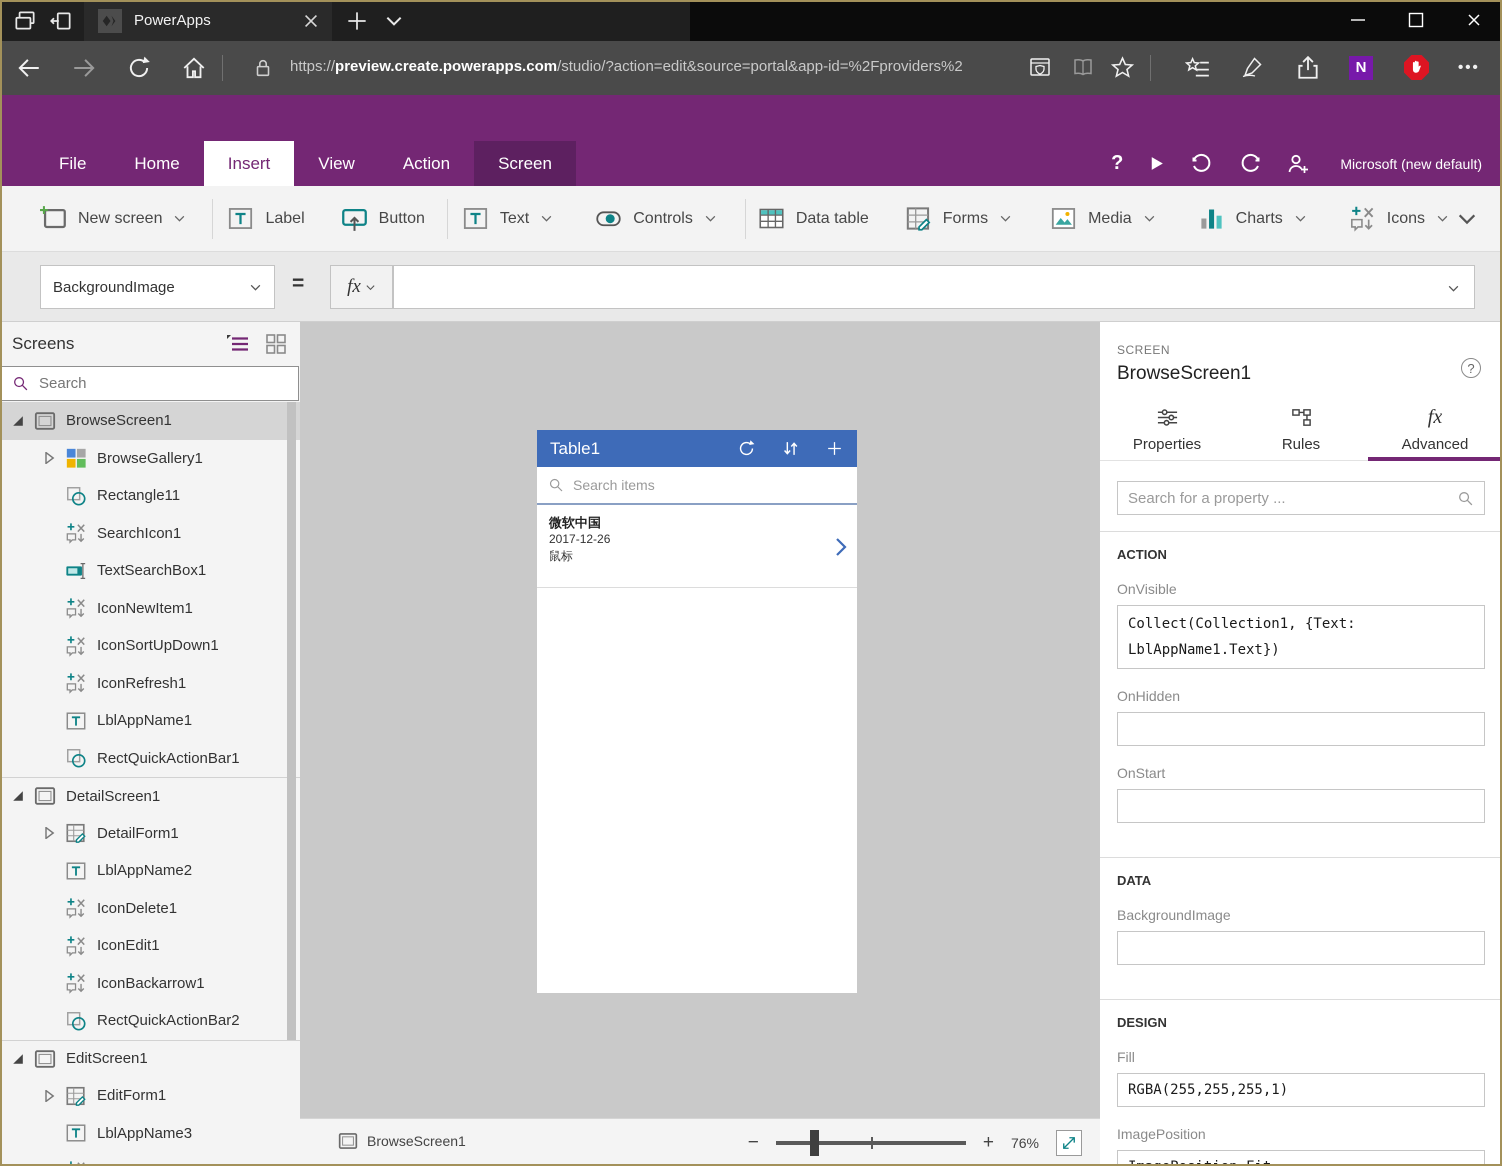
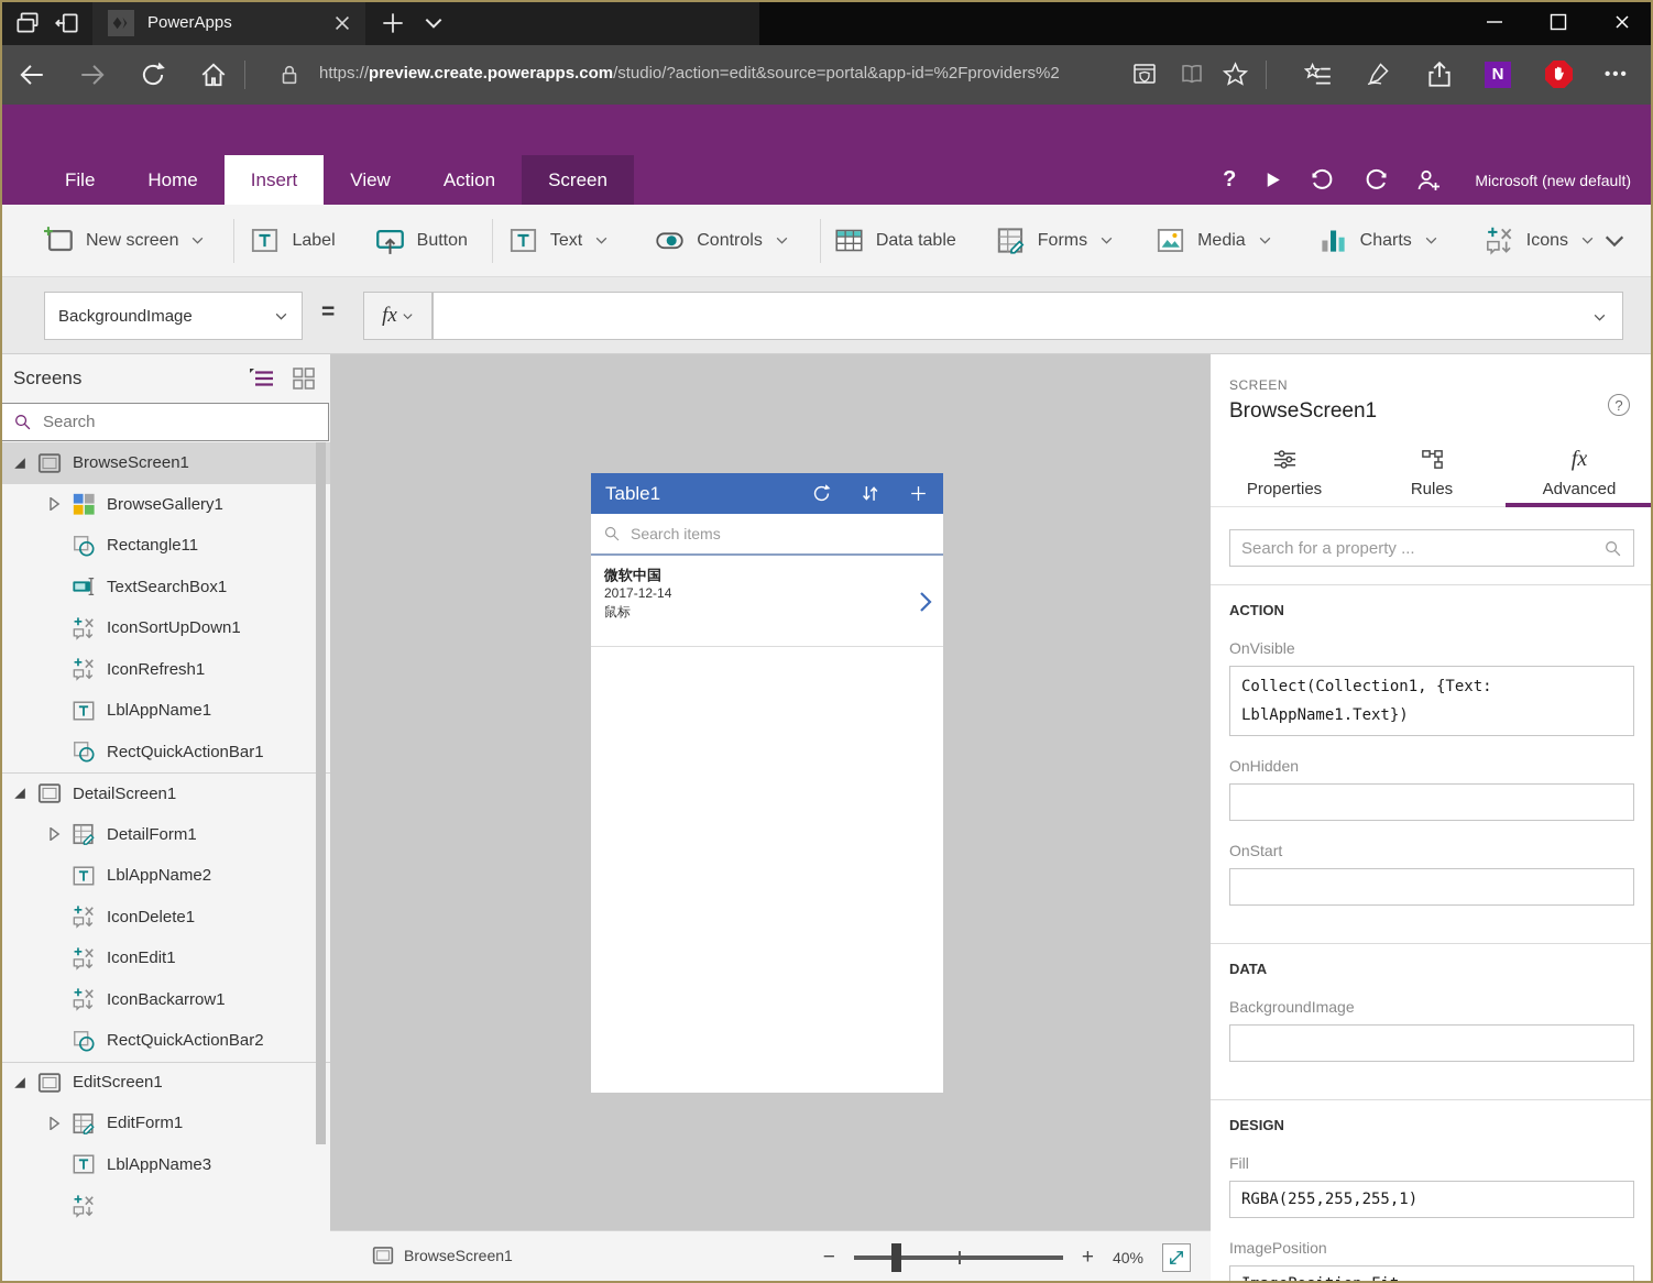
  PowerApps
  https://preview.create.powerapps.com/studio/?action=edit&source=portal&app-id=%2Fproviders%2
  N
  •••
  File
  Home
  Insert
  View
  Action
  Screen
  ?
  Microsoft (new default)
  New screen
  Label
  Button
  Text
  Controls
  Data table
  Forms
  Media
  Charts
  Icons
  BackgroundImage
  =
  fx
  Screens
  Search
  BrowseScreen1
  BrowseGallery1
  Rectangle11
- SearchIcon1
  TextSearchBox1
- IconNewItem1
  IconSortUpDown1
  IconRefresh1
  LblAppName1
  RectQuickActionBar1
  DetailScreen1
  DetailForm1
  LblAppName2
  IconDelete1
  IconEdit1
  IconBackarrow1
  RectQuickActionBar2
  EditScreen1
  EditForm1
  LblAppName3
  Table1
  Search items
  微软中国
- 2017-12-26
+ 2017-12-14
  鼠标
  BrowseScreen1
  −
  +
- 76%
+ 40%
  SCREEN
  BrowseScreen1
  ?
  Properties
  Rules
  fx
  Advanced
  Search for a property ...
  ACTION
  OnVisible
  Collect(Collection1, {Text: LblAppName1.Text})
  OnHidden
  OnStart
  DATA
  BackgroundImage
  DESIGN
  Fill
  RGBA(255,255,255,1)
  ImagePosition
